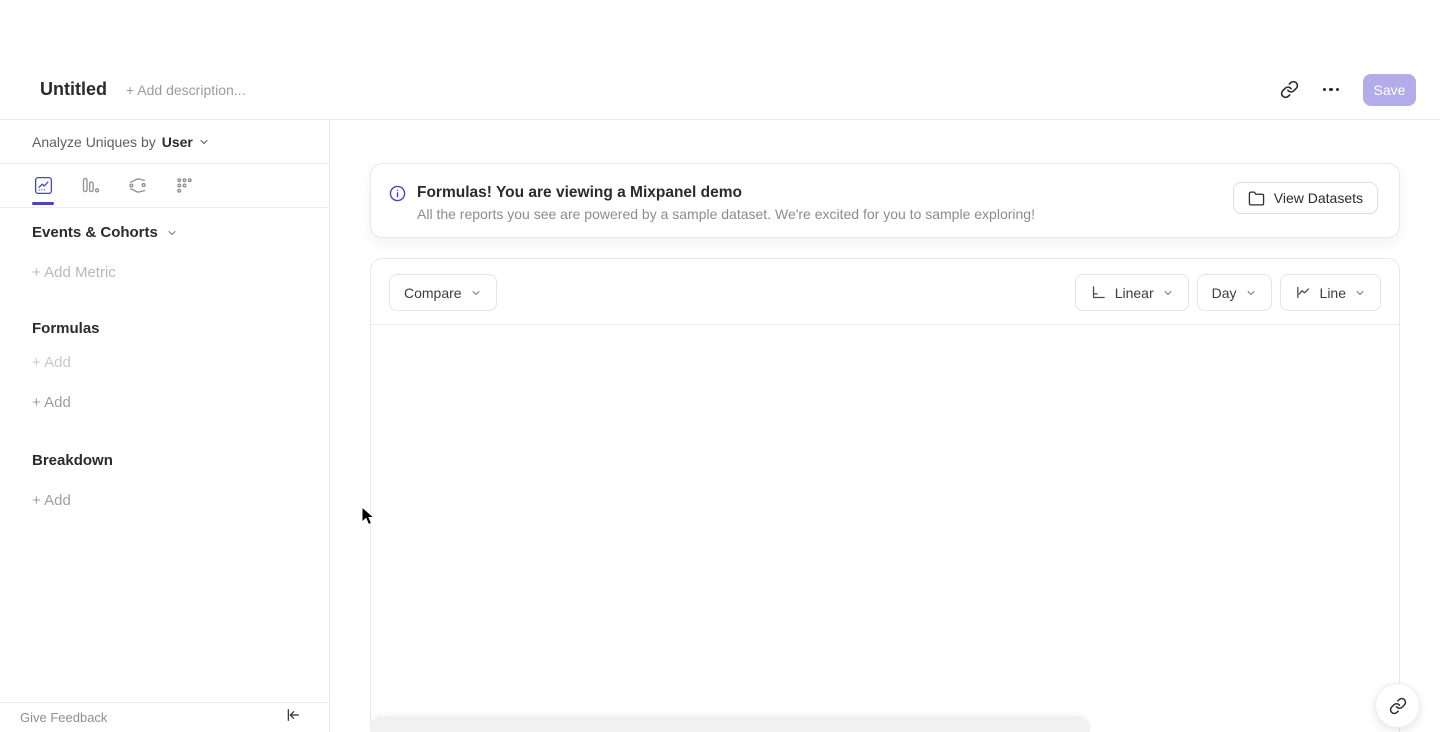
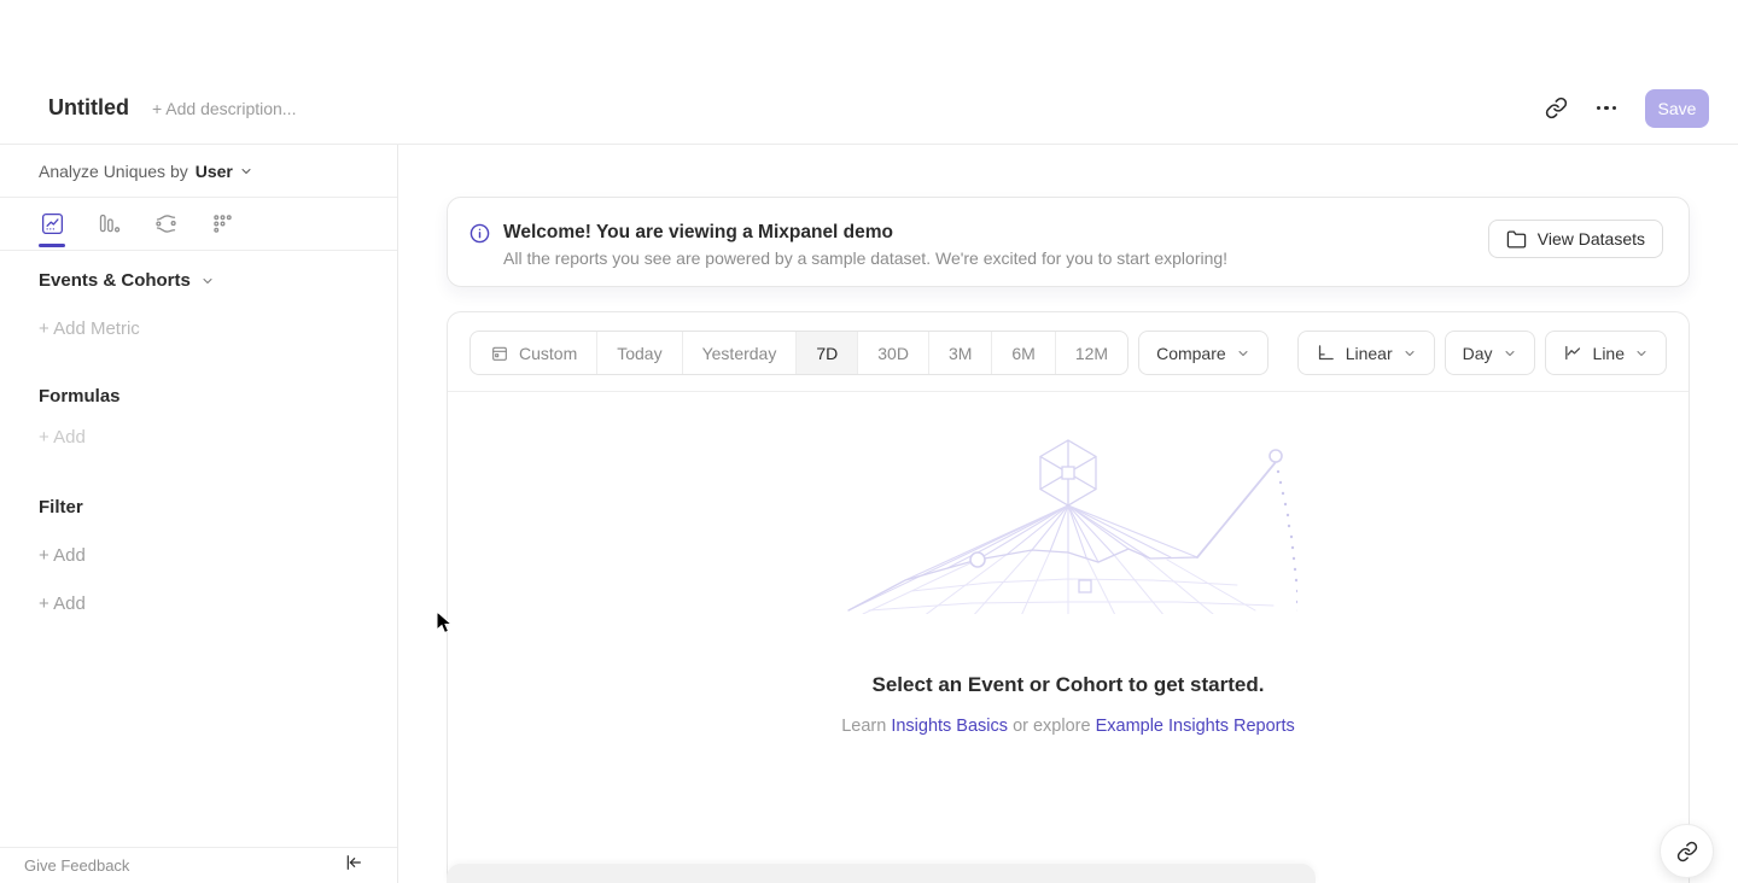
  Untitled
  + Add description...
  Save
  Analyze Uniques by
  User
  Events & Cohorts
  + Add Metric
  Formulas
  + Add
+ Filter
  + Add
- Breakdown
  + Add
  Give Feedback
- Formulas! You are viewing a Mixpanel demo
+ Welcome! You are viewing a Mixpanel demo
- All the reports you see are powered by a sample dataset. We're excited for you to sample exploring!
+ All the reports you see are powered by a sample dataset. We're excited for you to start exploring!
  View Datasets
+ Custom
+ Today
+ Yesterday
+ 7D
+ 30D
+ 3M
+ 6M
+ 12M
  Compare
  Linear
  Day
  Line
+ Select an Event or Cohort to get started.
+ Learn Insights Basics or explore Example Insights Reports
